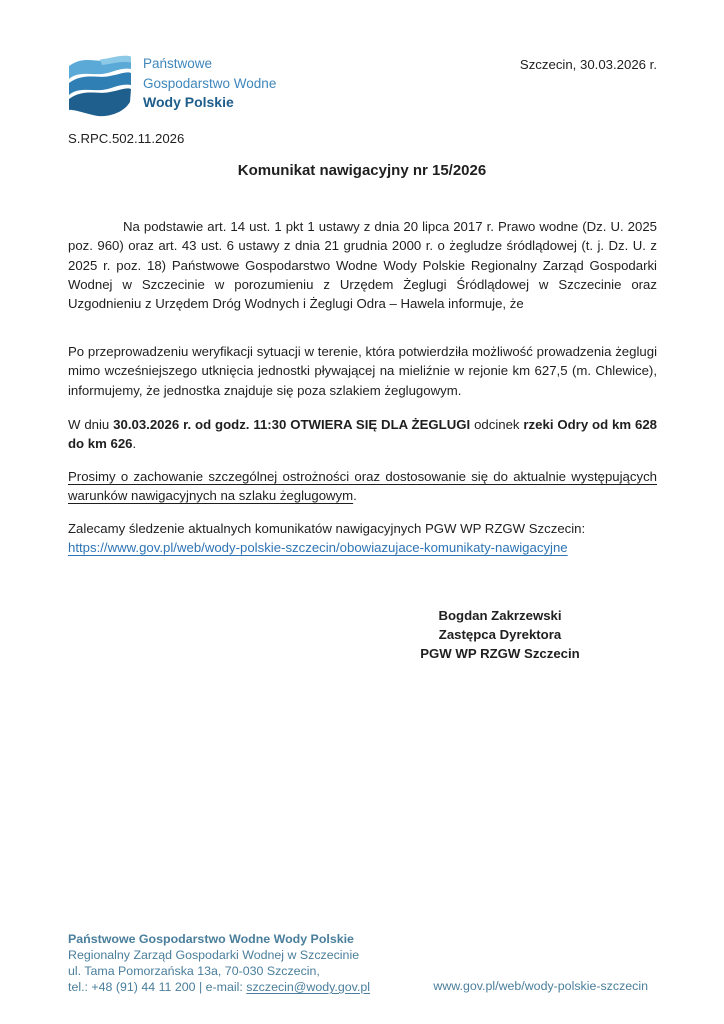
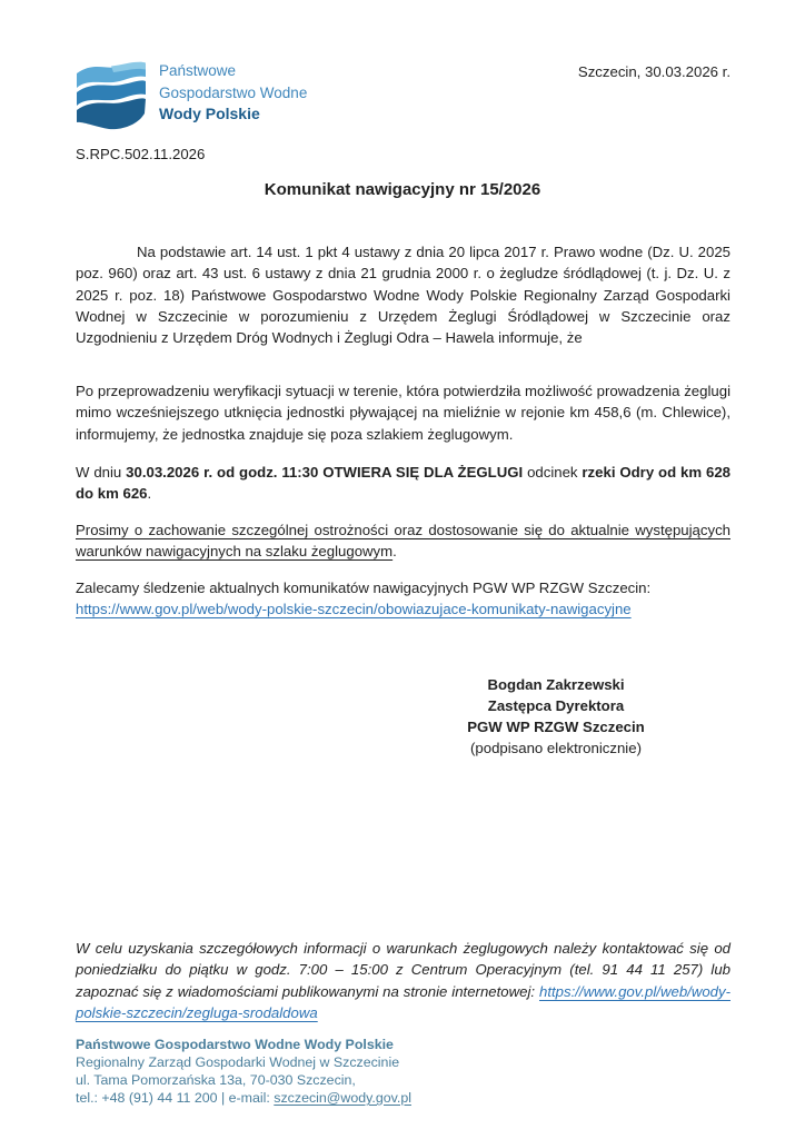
  Państwowe
  Gospodarstwo Wodne
  Wody Polskie
  Szczecin, 30.03.2026 r.
  S.RPC.502.11.2026
  Komunikat nawigacyjny nr 15/2026
- Na podstawie art. 14 ust. 1 pkt 1 ustawy z dnia 20 lipca 2017 r. Prawo wodne (Dz. U. 2025 poz. 960) oraz art. 43 ust. 6 ustawy z dnia 21 grudnia 2000 r. o żegludze śródlądowej (t. j. Dz. U. z 2025 r. poz. 18) Państwowe Gospodarstwo Wodne Wody Polskie Regionalny Zarząd Gospodarki Wodnej w Szczecinie w porozumieniu z Urzędem Żeglugi Śródlądowej w Szczecinie oraz Uzgodnieniu z Urzędem Dróg Wodnych i Żeglugi Odra – Hawela informuje, że
+ Na podstawie art. 14 ust. 1 pkt 4 ustawy z dnia 20 lipca 2017 r. Prawo wodne (Dz. U. 2025 poz. 960) oraz art. 43 ust. 6 ustawy z dnia 21 grudnia 2000 r. o żegludze śródlądowej (t. j. Dz. U. z 2025 r. poz. 18) Państwowe Gospodarstwo Wodne Wody Polskie Regionalny Zarząd Gospodarki Wodnej w Szczecinie w porozumieniu z Urzędem Żeglugi Śródlądowej w Szczecinie oraz Uzgodnieniu z Urzędem Dróg Wodnych i Żeglugi Odra – Hawela informuje, że
- Po przeprowadzeniu weryfikacji sytuacji w terenie, która potwierdziła możliwość prowadzenia żeglugi mimo wcześniejszego utknięcia jednostki pływającej na mieliźnie w rejonie km 627,5 (m. Chlewice), informujemy, że jednostka znajduje się poza szlakiem żeglugowym.
+ Po przeprowadzeniu weryfikacji sytuacji w terenie, która potwierdziła możliwość prowadzenia żeglugi mimo wcześniejszego utknięcia jednostki pływającej na mieliźnie w rejonie km 458,6 (m. Chlewice), informujemy, że jednostka znajduje się poza szlakiem żeglugowym.
  W dniu 30.03.2026 r. od godz. 11:30 OTWIERA SIĘ DLA ŻEGLUGI odcinek rzeki Odry od km 628 do km 626.
  Prosimy o zachowanie szczególnej ostrożności oraz dostosowanie się do aktualnie występujących warunków nawigacyjnych na szlaku żeglugowym.
  Zalecamy śledzenie aktualnych komunikatów nawigacyjnych PGW WP RZGW Szczecin:
  https://www.gov.pl/web/wody-polskie-szczecin/obowiazujace-komunikaty-nawigacyjne
  Bogdan Zakrzewski
  Zastępca Dyrektora
  PGW WP RZGW Szczecin
+ (podpisano elektronicznie)
+ W celu uzyskania szczegółowych informacji o warunkach żeglugowych należy kontaktować się od poniedziałku do piątku w godz. 7:00 – 15:00 z Centrum Operacyjnym (tel. 91 44 11 257) lub zapoznać się z wiadomościami publikowanymi na stronie internetowej: https://www.gov.pl/web/wody-polskie-szczecin/zegluga-srodaldowa
  Państwowe Gospodarstwo Wodne Wody Polskie
  Regionalny Zarząd Gospodarki Wodnej w Szczecinie
  ul. Tama Pomorzańska 13a, 70-030 Szczecin,
  tel.: +48 (91) 44 11 200 | e-mail: szczecin@wody.gov.pl
- www.gov.pl/web/wody-polskie-szczecin
